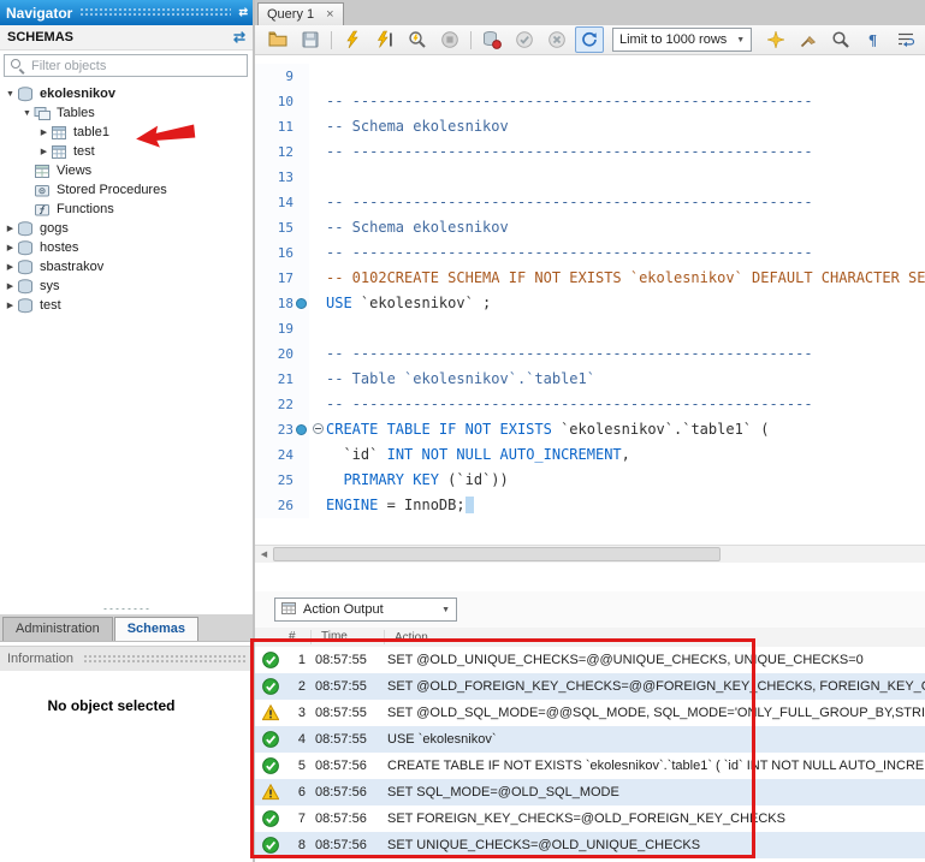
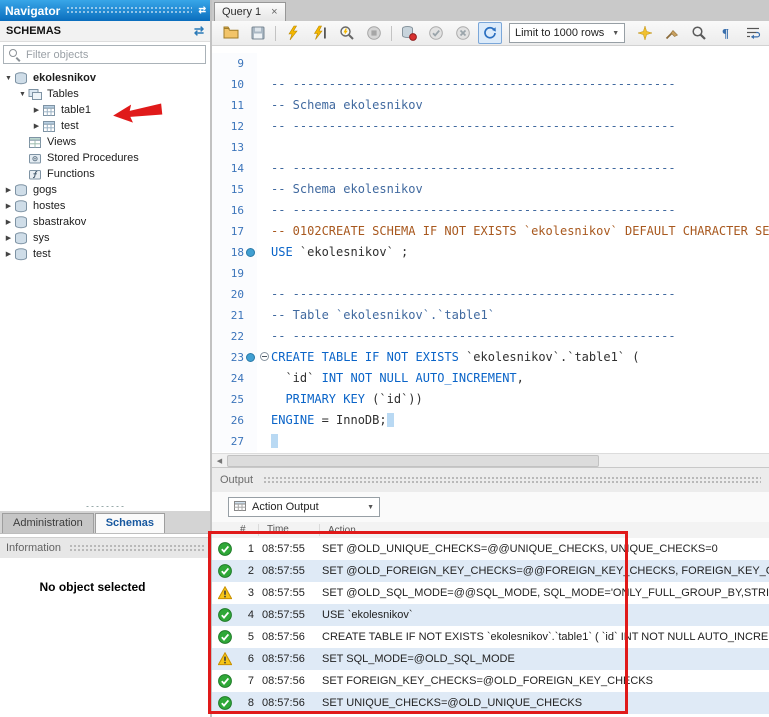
  Navigator
  ⇄
  SCHEMAS
  ⇄
  Filter objects
  ekolesnikov
  Tables
  table1
  test
  Views
  Stored Procedures
  Functions
  gogs
  hostes
  sbastrakov
  sys
  test
  Administration
  Schemas
  Information
  No object selected
  Query 1
  ×
  Limit to 1000 rows
  ¶
  9
  10
  -- -----------------------------------------------------
  11
  -- Schema ekolesnikov
  12
  -- -----------------------------------------------------
  13
  14
  -- -----------------------------------------------------
  15
  -- Schema ekolesnikov
  16
  -- -----------------------------------------------------
  17
  -- 0102CREATE SCHEMA IF NOT EXISTS `ekolesnikov` DEFAULT CHARACTER SE
  18
  USE `ekolesnikov` ;
  19
  20
  -- -----------------------------------------------------
  21
  -- Table `ekolesnikov`.`table1`
  22
  -- -----------------------------------------------------
  23
  CREATE TABLE IF NOT EXISTS `ekolesnikov`.`table1` (
  24
  `id` INT NOT NULL AUTO_INCREMENT,
  25
  PRIMARY KEY (`id`))
  26
  ENGINE = InnoDB;
+ 27
+ Output
  Action Output
  #
  Time
  Action
  1
  08:57:55
  SET @OLD_UNIQUE_CHECKS=@@UNIQUE_CHECKS, UNIQUE_CHECKS=0
  2
  08:57:55
  SET @OLD_FOREIGN_KEY_CHECKS=@@FOREIGN_KEY_CHECKS, FOREIGN_KEY_
  3
  08:57:55
  SET @OLD_SQL_MODE=@@SQL_MODE, SQL_MODE='ONLY_FULL_GROUP_BY,STRI
  4
  08:57:55
  USE `ekolesnikov`
  5
  08:57:56
  CREATE TABLE IF NOT EXISTS `ekolesnikov`.`table1` ( `id` INT NOT NULL AUTO_INCRE
  6
  08:57:56
  SET SQL_MODE=@OLD_SQL_MODE
  7
  08:57:56
  SET FOREIGN_KEY_CHECKS=@OLD_FOREIGN_KEY_CHECKS
  8
  08:57:56
  SET UNIQUE_CHECKS=@OLD_UNIQUE_CHECKS
